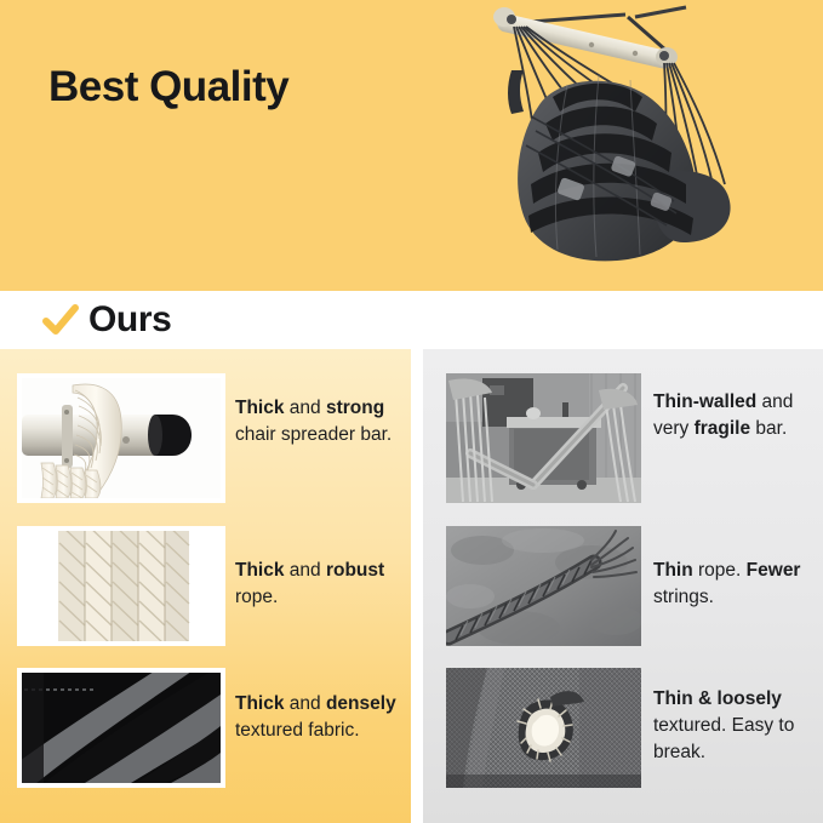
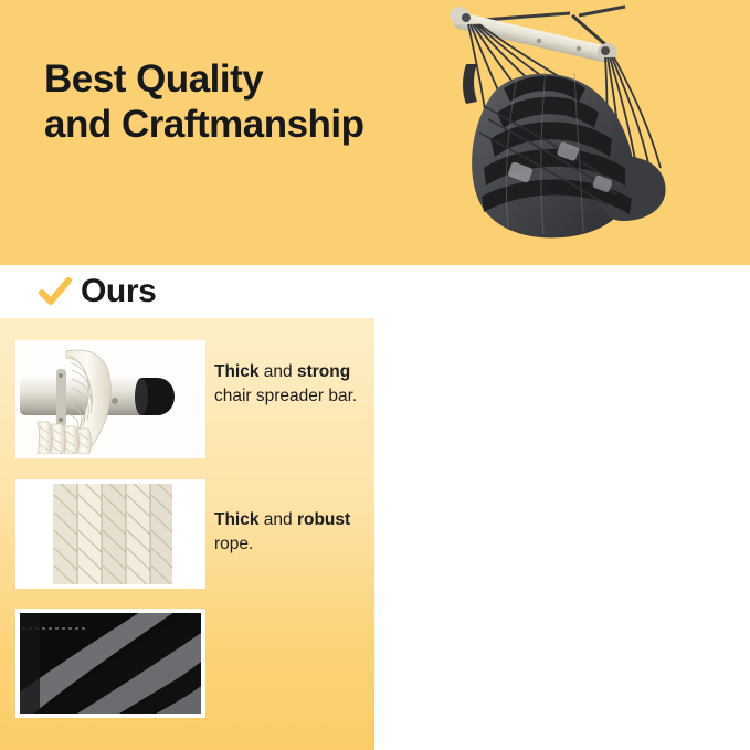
  Best Quality
+ and Craftmanship
  Ours
  Thick and strong chair spreader bar.
  Thick and robust rope.
- Thick and densely textured fabric.
- Thin-walled and very fragile bar.
- Thin rope. Fewer strings.
- Thin & loosely textured. Easy to break.
